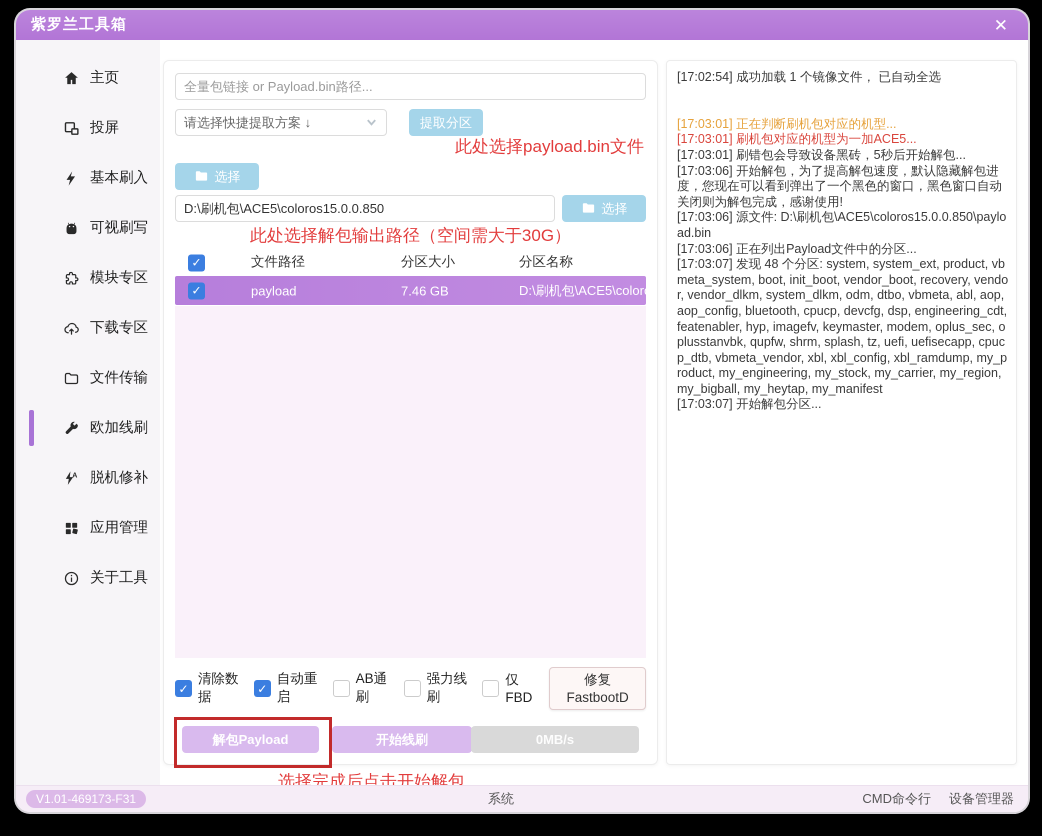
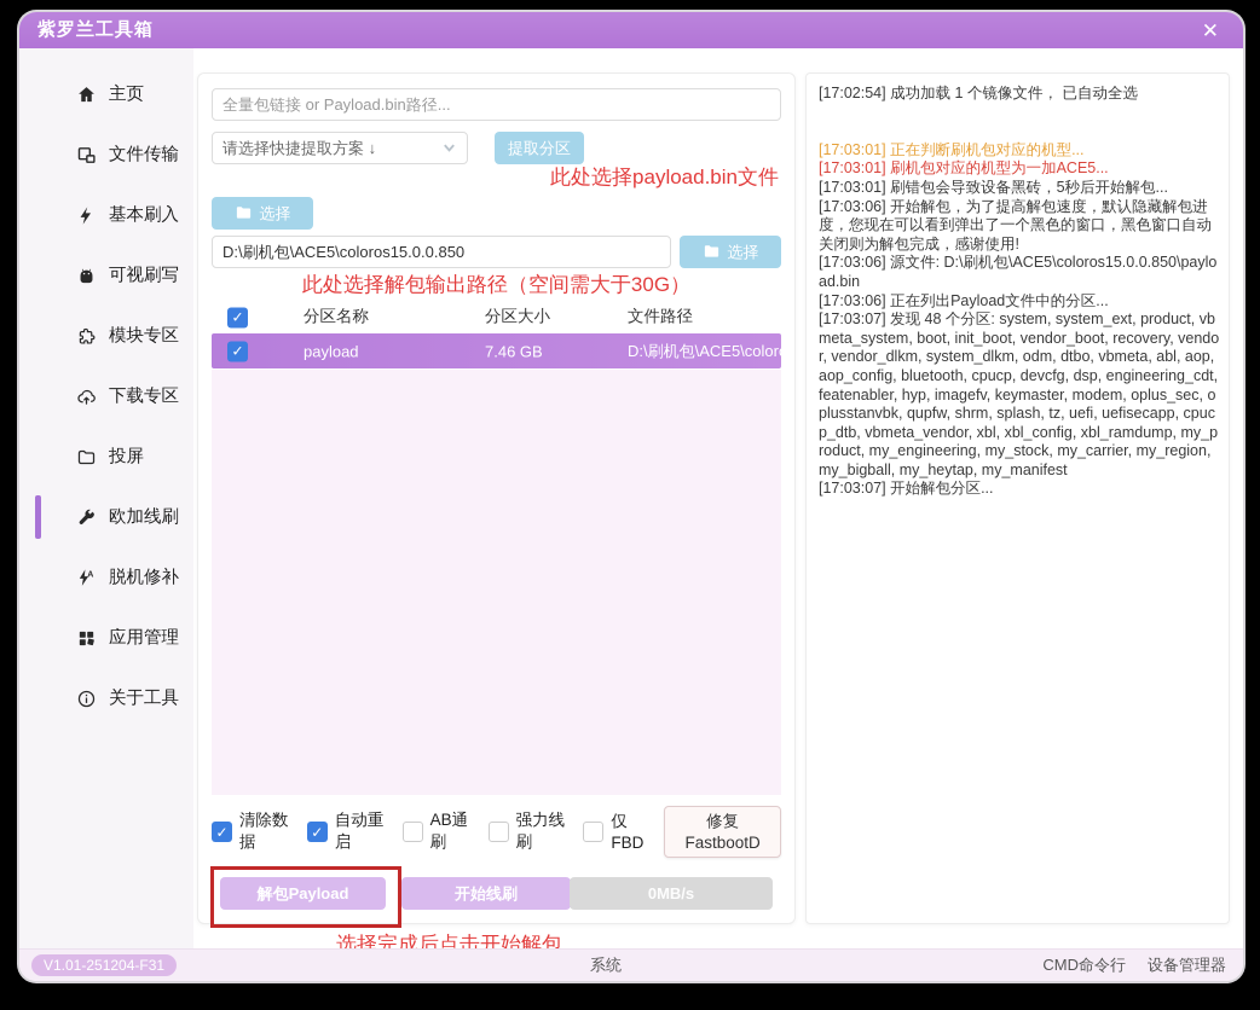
  紫罗兰工具箱
  ✕
  主页
- 投屏
+ 文件传输
  基本刷入
  可视刷写
  模块专区
  下载专区
- 文件传输
+ 投屏
  欧加线刷
  A
  脱机修补
  应用管理
  关于工具
  全量包链接 or Payload.bin路径...
  请选择快捷提取方案 ↓
  提取分区
  此处选择payload.bin文件
  选择
  D:\刷机包\ACE5\coloros15.0.0.850
  选择
  此处选择解包输出路径（空间需大于30G）
  ✓
- 文件路径
+ 分区名称
  分区大小
- 分区名称
+ 文件路径
  ✓
  payload
  7.46 GB
  D:\刷机包\ACE5\color
  ✓
  清除数据
  ✓
  自动重启
  AB通刷
  强力线刷
  仅FBD
  修复FastbootD
  解包Payload
  开始线刷
  0MB/s
  选择完成后点击开始解包
  [17:02:54] 成功加载 1 个镜像文件， 已自动全选
  [17:03:01] 正在判断刷机包对应的机型...
  [17:03:01] 刷机包对应的机型为一加ACE5...
  [17:03:01] 刷错包会导致设备黑砖，5秒后开始解包...
  [17:03:06] 开始解包，为了提高解包速度，默认隐藏解包进度，您现在可以看到弹出了一个黑色的窗口，黑色窗口自动关闭则为解包完成，感谢使用!
  [17:03:06] 源文件: D:\刷机包\ACE5\coloros15.0.0.850\payload.bin
  [17:03:06] 正在列出Payload文件中的分区...
  [17:03:07] 发现 48 个分区: system, system_ext, product, vbmeta_system, boot, init_boot, vendor_boot, recovery, vendor, vendor_dlkm, system_dlkm, odm, dtbo, vbmeta, abl, aop, aop_config, bluetooth, cpucp, devcfg, dsp, engineering_cdt, featenabler, hyp, imagefv, keymaster, modem, oplus_sec, oplusstanvbk, qupfw, shrm, splash, tz, uefi, uefisecapp, cpucp_dtb, vbmeta_vendor, xbl, xbl_config, xbl_ramdump, my_product, my_engineering, my_stock, my_carrier, my_region, my_bigball, my_heytap, my_manifest
  [17:03:07] 开始解包分区...
- V1.01-469173-F31
+ V1.01-251204-F31
  系统
  CMD命令行
  设备管理器
